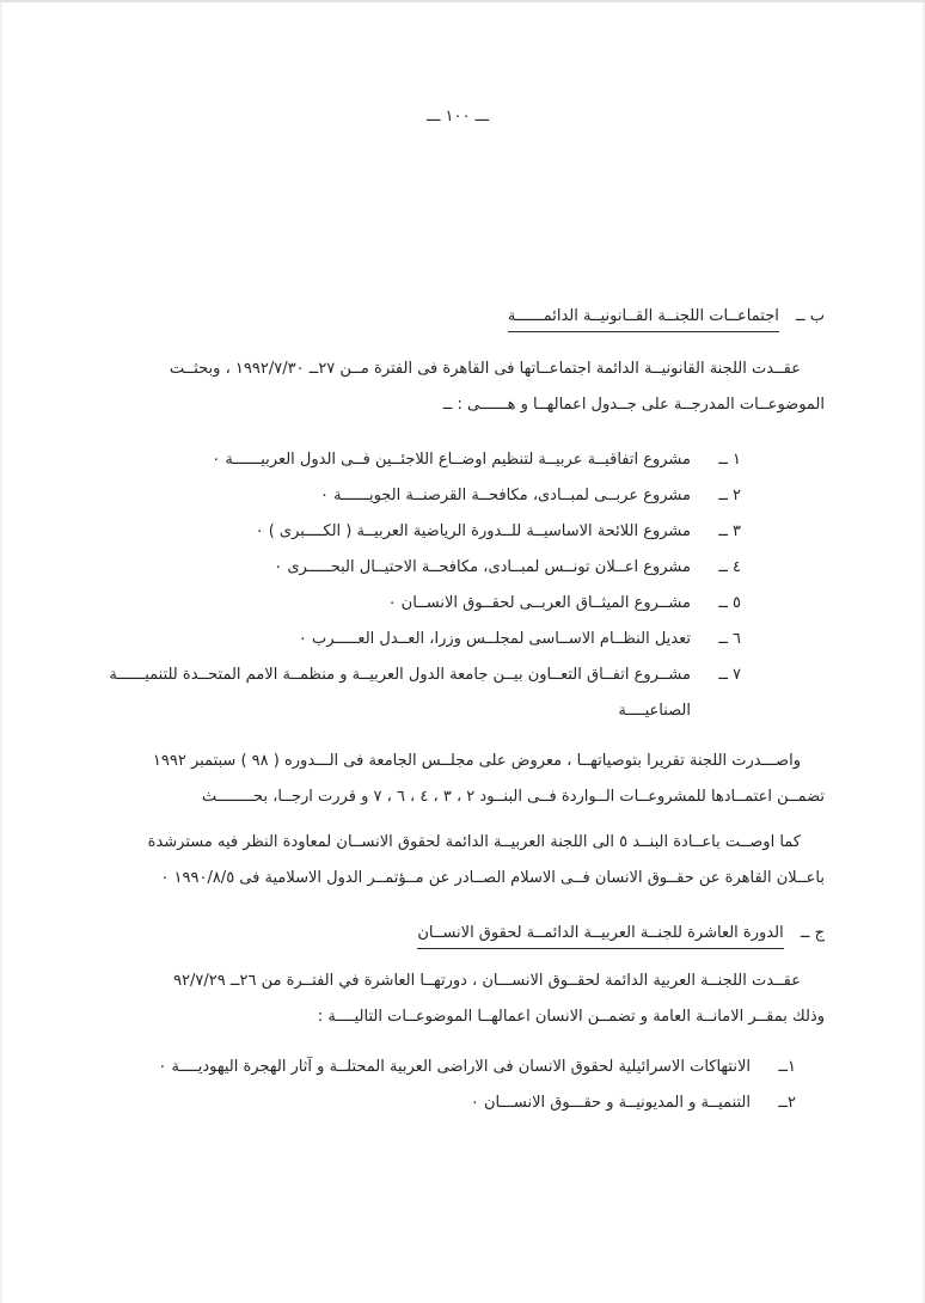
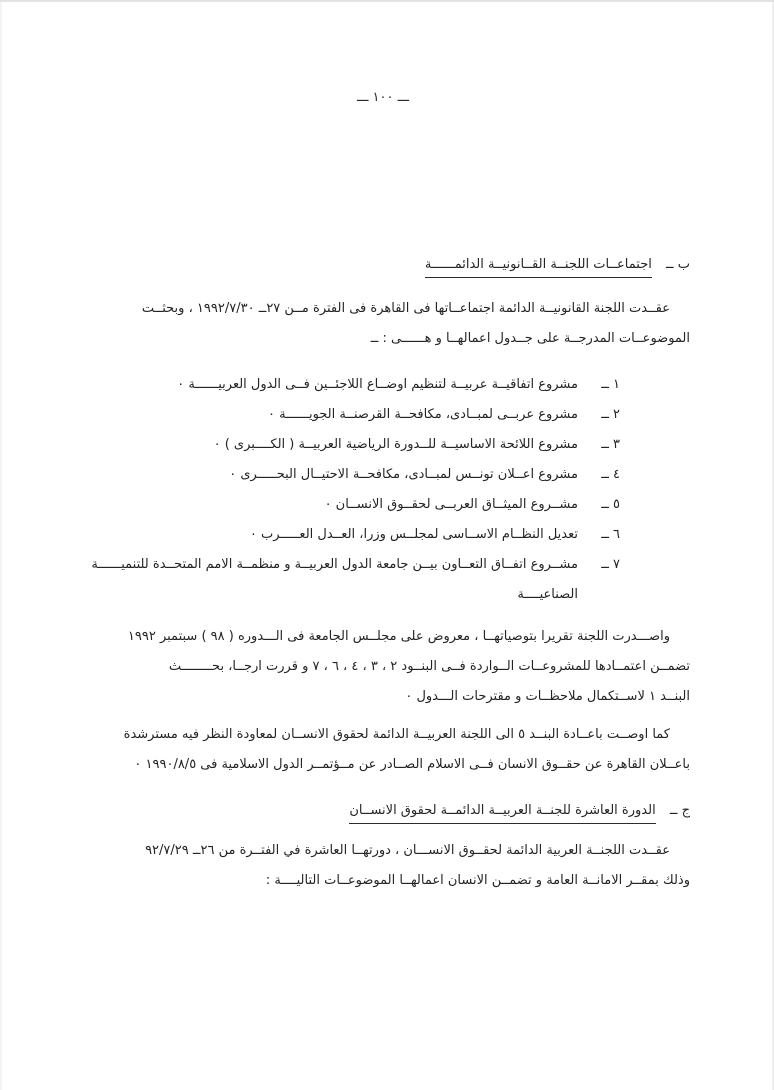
  ـــ ١٠٠ ـــ
  ب ــ اجتماعــات اللجنــة القــانونيــة الدائمــــــة
  عقــدت اللجنة القانونيــة الدائمة اجتماعــاتها فى القاهرة فى الفترة مــن ٢٧ــ ١٩٩٢/٧/٣٠ ، وبحثــت
  الموضوعــات المدرجــة على جــدول اعمالهــا و هــــــى : ــ
  ١ ــ
  مشروع اتفاقيــة عربيــة لتنظيم اوضــاع اللاجئــين فــى الدول العربيــــــة ٠
  ٢ ــ
  مشروع عربــى لمبــادى، مكافحــة القرصنــة الجويــــــة ٠
  ٣ ــ
  مشروع اللائحة الاساسيــة للــدورة الرياضية العربيــة ( الكــــبرى ) ٠
  ٤ ــ
  مشروع اعــلان تونــس لمبــادى، مكافحــة الاحتيــال البحـــــرى ٠
  ٥ ــ
  مشــروع الميثــاق العربــى لحقــوق الانســان ٠
  ٦ ــ
  تعديل النظــام الاســاسى لمجلــس وزرا، العــدل العـــــرب ٠
  ٧ ــ
  مشــروع اتفــاق التعــاون بيــن جامعة الدول العربيــة و منظمــة الامم المتحــدة للتنميــــــة
  الصناعيــــة
  واصـــدرت اللجنة تقريرا بتوصياتهــا ، معروض على مجلــس الجامعة فى الـــدوره ( ٩٨ ) سبتمبر ١٩٩٢
  تضمــن اعتمــادها للمشروعــات الــواردة فــى البنــود ٢ ، ٣ ، ٤ ، ٦ ، ٧ و قررت ارجــا، بحــــــــث
+ البنــد ١ لاســتكمال ملاحظــات و مقترحات الـــدول ٠
  كما اوصــت باعــادة البنــد ٥ الى اللجنة العربيــة الدائمة لحقوق الانســان لمعاودة النظر فيه مسترشدة
  باعــلان القاهرة عن حقــوق الانسان فــى الاسلام الصــادر عن مــؤتمــر الدول الاسلامية فى ١٩٩٠/٨/٥ ٠
  ج ــ الدورة العاشرة للجنــة العربيــة الدائمــة لحقوق الانســان
  عقــدت اللجنــة العربية الدائمة لحقــوق الانســـان ، دورتهــا العاشرة في الفتــرة من ٢٦ــ ٩٢/٧/٢٩
  وذلك بمقــر الامانــة العامة و تضمــن الانسان اعمالهــا الموضوعــات التاليــــة :
- ١ــ
- الانتهاكات الاسرائيلية لحقوق الانسان فى الاراضى العربية المحتلــة و آثار الهجرة اليهوديــــة ٠
- ٢ــ
- التنميــة و المديونيــة و حقـــوق الانســـان ٠
